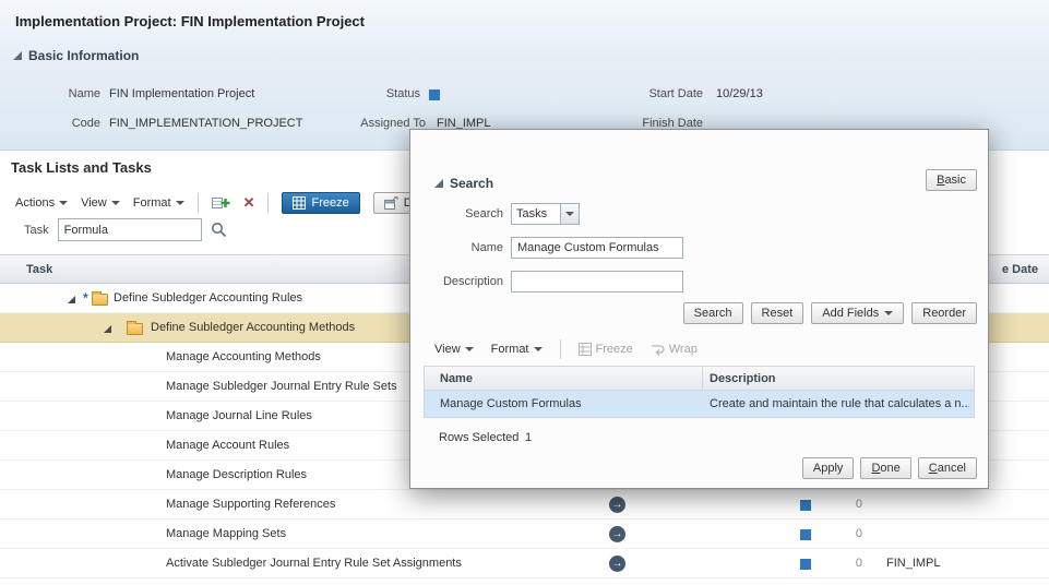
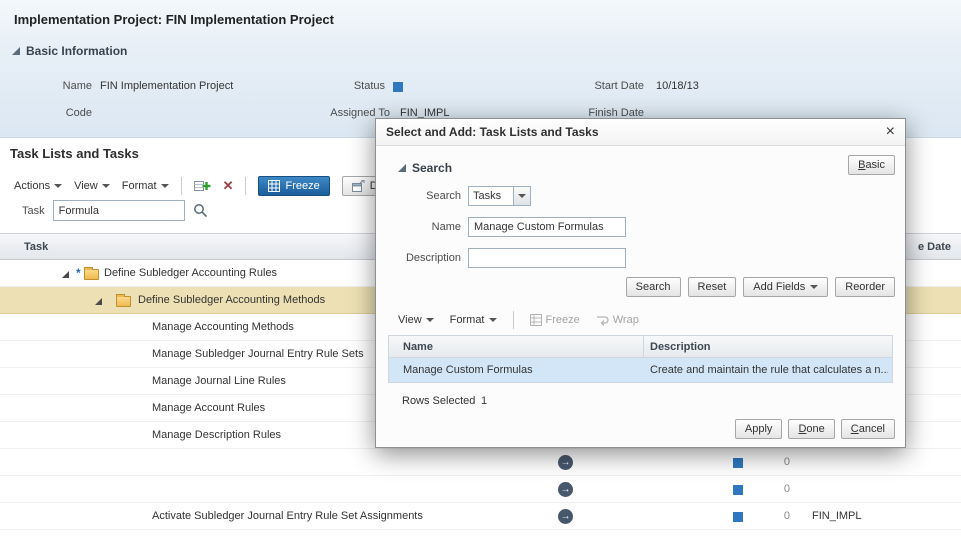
  Implementation Project: FIN Implementation Project
  Basic Information
  Name
  FIN Implementation Project
  Status
  Start Date
- 10/29/13
+ 10/18/13
  Code
- FIN_IMPLEMENTATION_PROJECT
  Assigned To
  FIN_IMPL
  Finish Date
  Task Lists and Tasks
  Actions
  View
  Format
  ✕
  Freeze
  Task
  Formula
  Task
  e Date
  *
  Define Subledger Accounting Rules
  Define Subledger Accounting Methods
  Manage Accounting Methods
  Manage Subledger Journal Entry Rule Sets
  Manage Journal Line Rules
  Manage Account Rules
  Manage Description Rules
- Manage Supporting References
  →
  0
- Manage Mapping Sets
  →
  0
  Activate Subledger Journal Entry Rule Set Assignments
  →
  0
  FIN_IMPL
+ Select and Add: Task Lists and Tasks
+ ×
  Search
  Basic
  Search
  Tasks
  Name
  Manage Custom Formulas
  Description
  Search
  Reset
  Add Fields
  Reorder
  View
  Format
  Freeze
  Wrap
  Name
  Description
  Manage Custom Formulas
  Create and maintain the rule that calculates a n..
  Rows Selected
  1
  Apply
  Done
  Cancel
